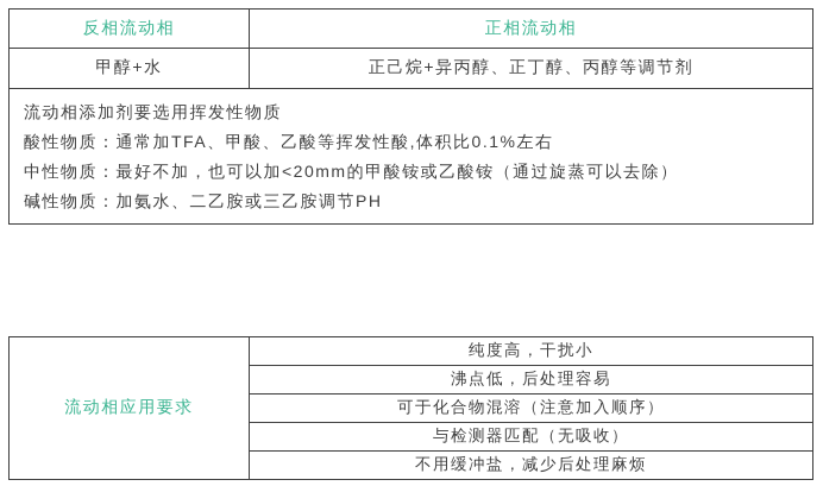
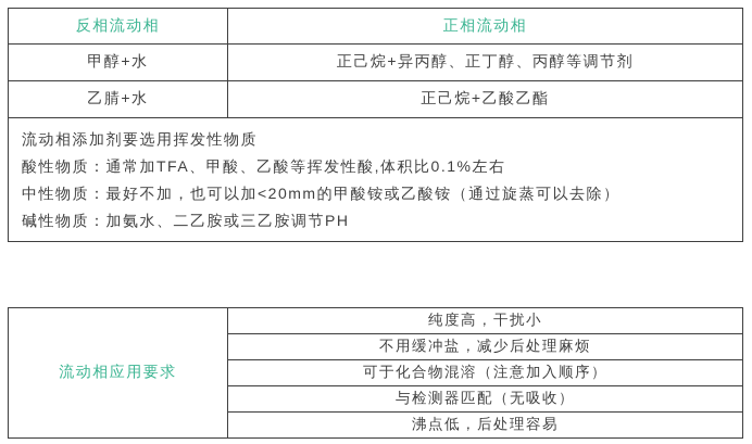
  反相流动相	正相流动相
  甲醇+水	正己烷+异丙醇、正丁醇、丙醇等调节剂
+ 乙腈+水	正己烷+乙酸乙酯
  流动相添加剂要选用挥发性物质 酸性物质：通常加TFA、甲酸、乙酸等挥发性酸,体积比0.1%左右 中性物质：最好不加，也可以加<20mm的甲酸铵或乙酸铵（通过旋蒸可以去除） 碱性物质：加氨水、二乙胺或三乙胺调节PH
  流动相应用要求	纯度高，干扰小
- 沸点低，后处理容易
+ 不用缓冲盐，减少后处理麻烦
  可于化合物混溶（注意加入顺序）
  与检测器匹配（无吸收）
- 不用缓冲盐，减少后处理麻烦
+ 沸点低，后处理容易
